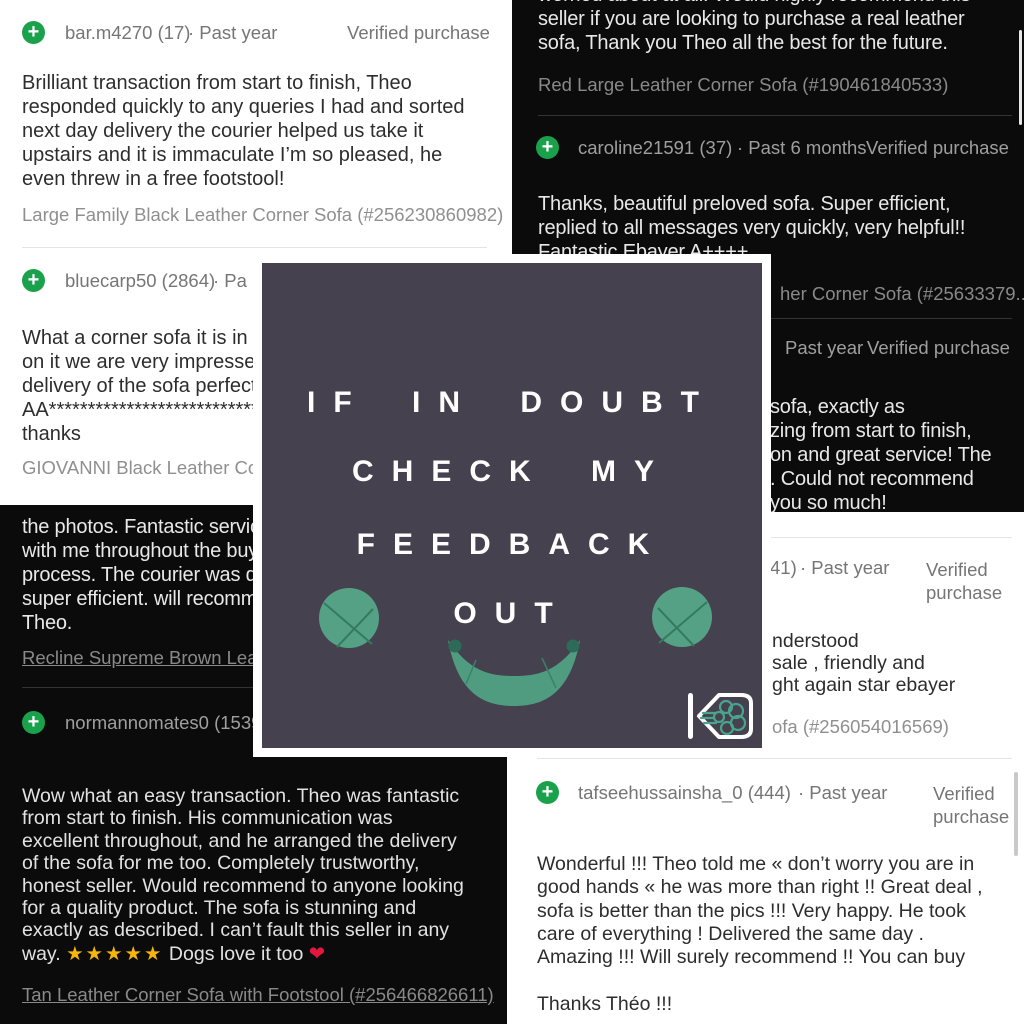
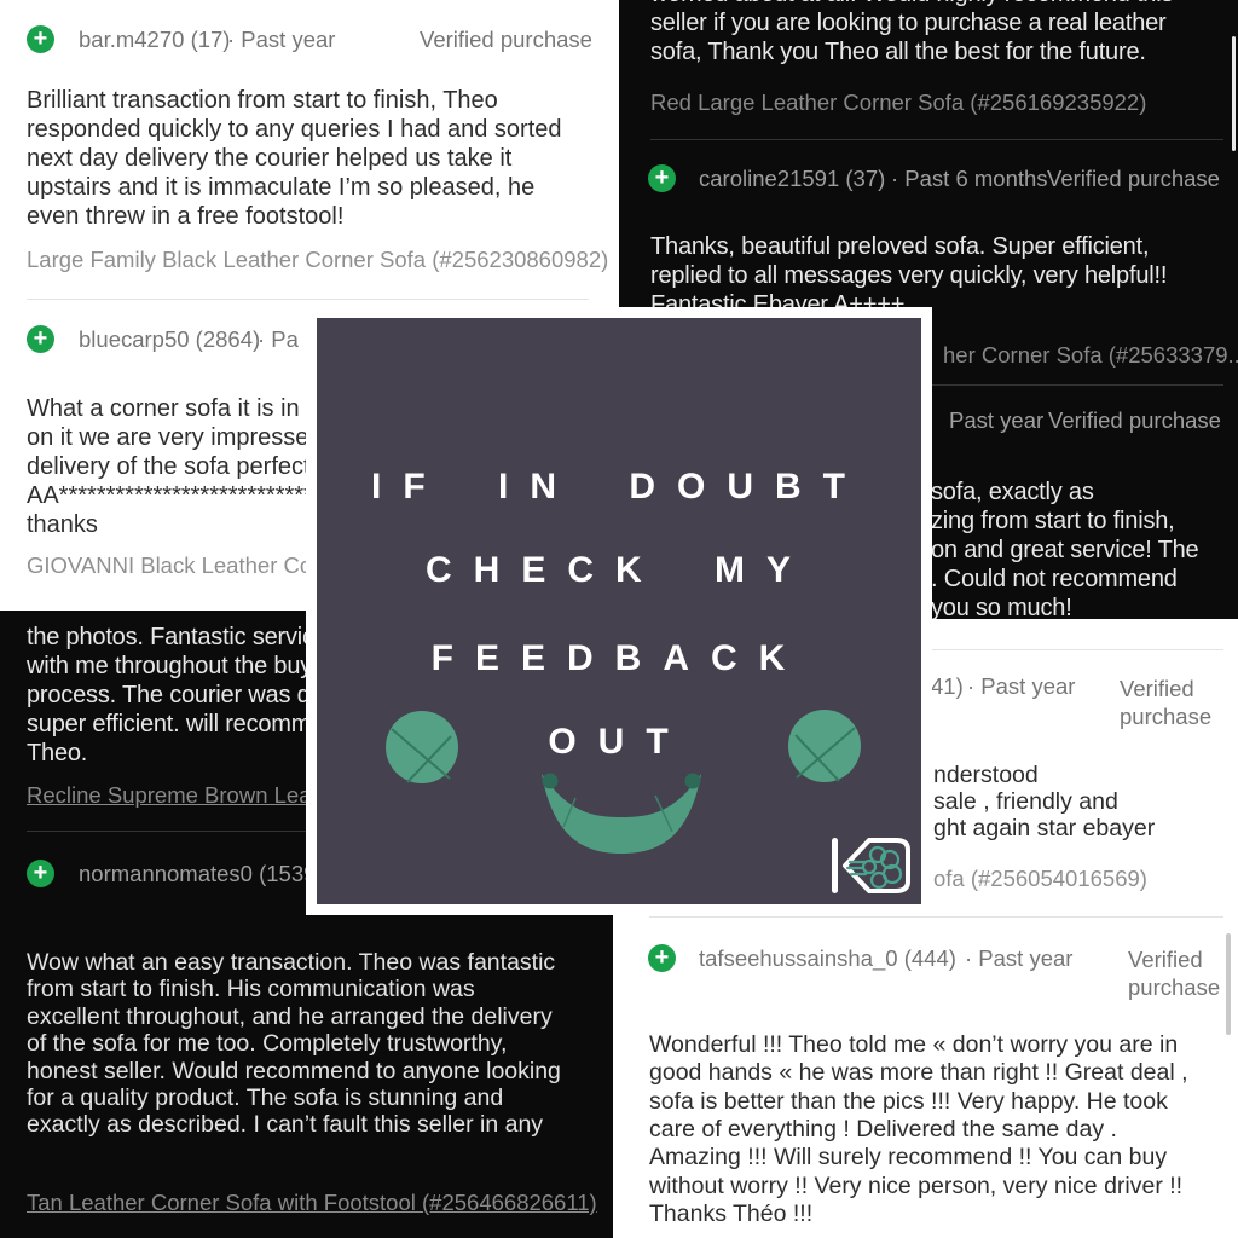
  +
  bar.m4270 (17)
  · Past year
  Verified purchase
  Brilliant transaction from start to finish, Theo
  responded quickly to any queries I had and sorted
  next day delivery the courier helped us take it
  upstairs and it is immaculate I’m so pleased, he
  even threw in a free footstool!
  Large Family Black Leather Corner Sofa (#256230860982)
  +
  bluecarp50 (2864)
  · Pa
  What a corner sofa it is in
  on it we are very impresse
  delivery of the sofa perfec
  AA**************************
  thanks
  GIOVANNI Black Leather C
  seller if you are looking to purchase a real leather
  sofa, Thank you Theo all the best for the future.
- Red Large Leather Corner Sofa (#190461840533)
+ Red Large Leather Corner Sofa (#256169235922)
  +
  caroline21591 (37)
  · Past 6 months
  Verified purchase
  Thanks, beautiful preloved sofa. Super efficient,
  replied to all messages very quickly, very helpful!!
  Fantastic Ebayer A++++
  her Corner Sofa (#25633379..
  Past year
  Verified purchase
  sofa, exactly as
  zing from start to finish,
  on and great service! The
  . Could not recommend
  you so much!
  the photos. Fantastic servi
  with me throughout the bu
  process. The courier was q
  super efficient. will recomm
  Theo.
  Recline Supreme Brown Le
  +
  normannomates0 (153
  Wow what an easy transaction. Theo was fantastic
  from start to finish. His communication was
  excellent throughout, and he arranged the delivery
  of the sofa for me too. Completely trustworthy,
  honest seller. Would recommend to anyone looking
  for a quality product. The sofa is stunning and
  exactly as described. I can’t fault this seller in any
- way. ★★★★★ Dogs love it too ❤
  Tan Leather Corner Sofa with Footstool (#256466826611)
  41)
  · Past year
  Verified purchase
  nderstood
  sale , friendly and
  ght again star ebayer
  ofa (#256054016569)
  +
  tafseehussainsha_0 (444)
  · Past year
  Verified purchase
  Wonderful !!! Theo told me « don’t worry you are in
  good hands « he was more than right !! Great deal ,
  sofa is better than the pics !!! Very happy. He took
  care of everything ! Delivered the same day .
  Amazing !!! Will surely recommend !! You can buy
+ without worry !! Very nice person, very nice driver !!
  Thanks Théo !!!
  IF IN DOUBT
  CHECK MY
  FEEDBACK
  OUT
